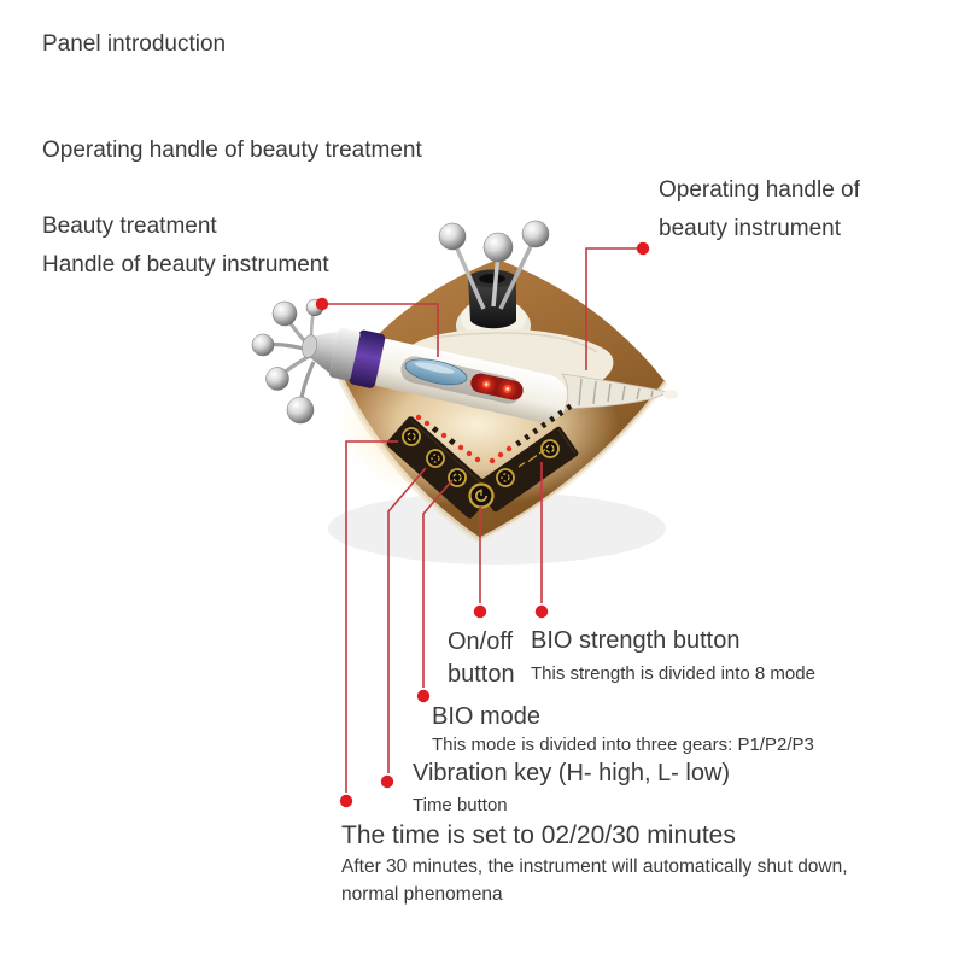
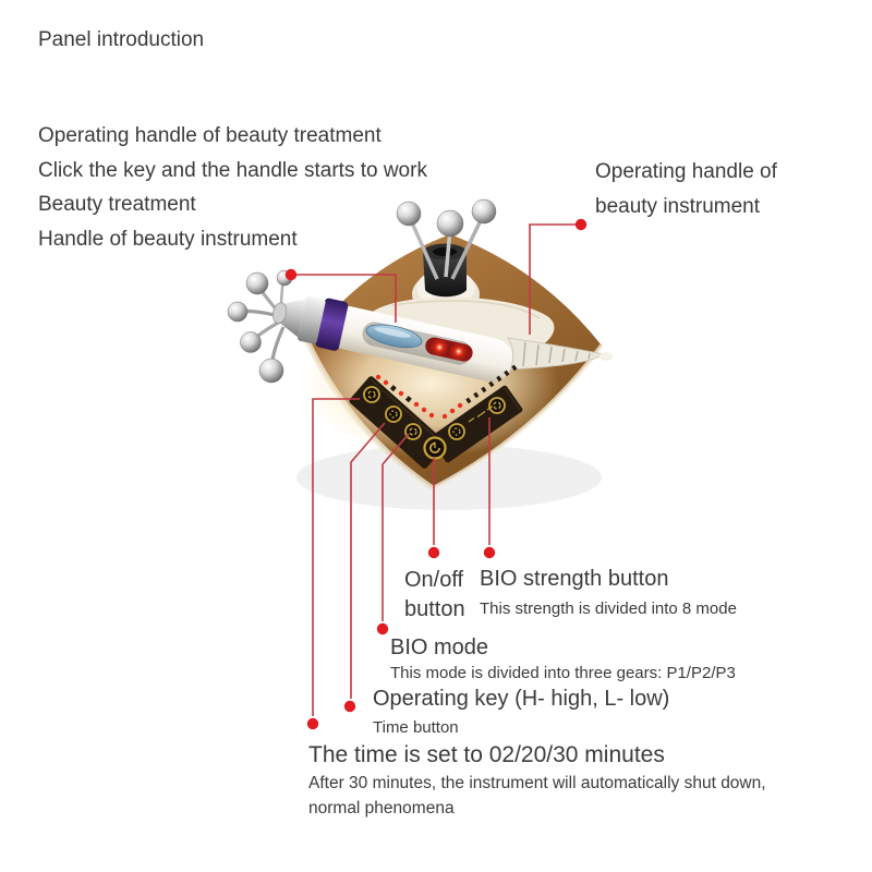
  Panel introduction
  Operating handle of beauty treatment
+ Click the key and the handle starts to work
  Beauty treatment
  Handle of beauty instrument
  Operating handle of
  beauty instrument
  On/off
  button
  BIO strength button
  This strength is divided into 8 mode
  BIO mode
  This mode is divided into three gears: P1/P2/P3
- Vibration key (H- high, L- low)
+ Operating key (H- high, L- low)
  Time button
  The time is set to 02/20/30 minutes
  After 30 minutes, the instrument will automatically shut down,
  normal phenomena
